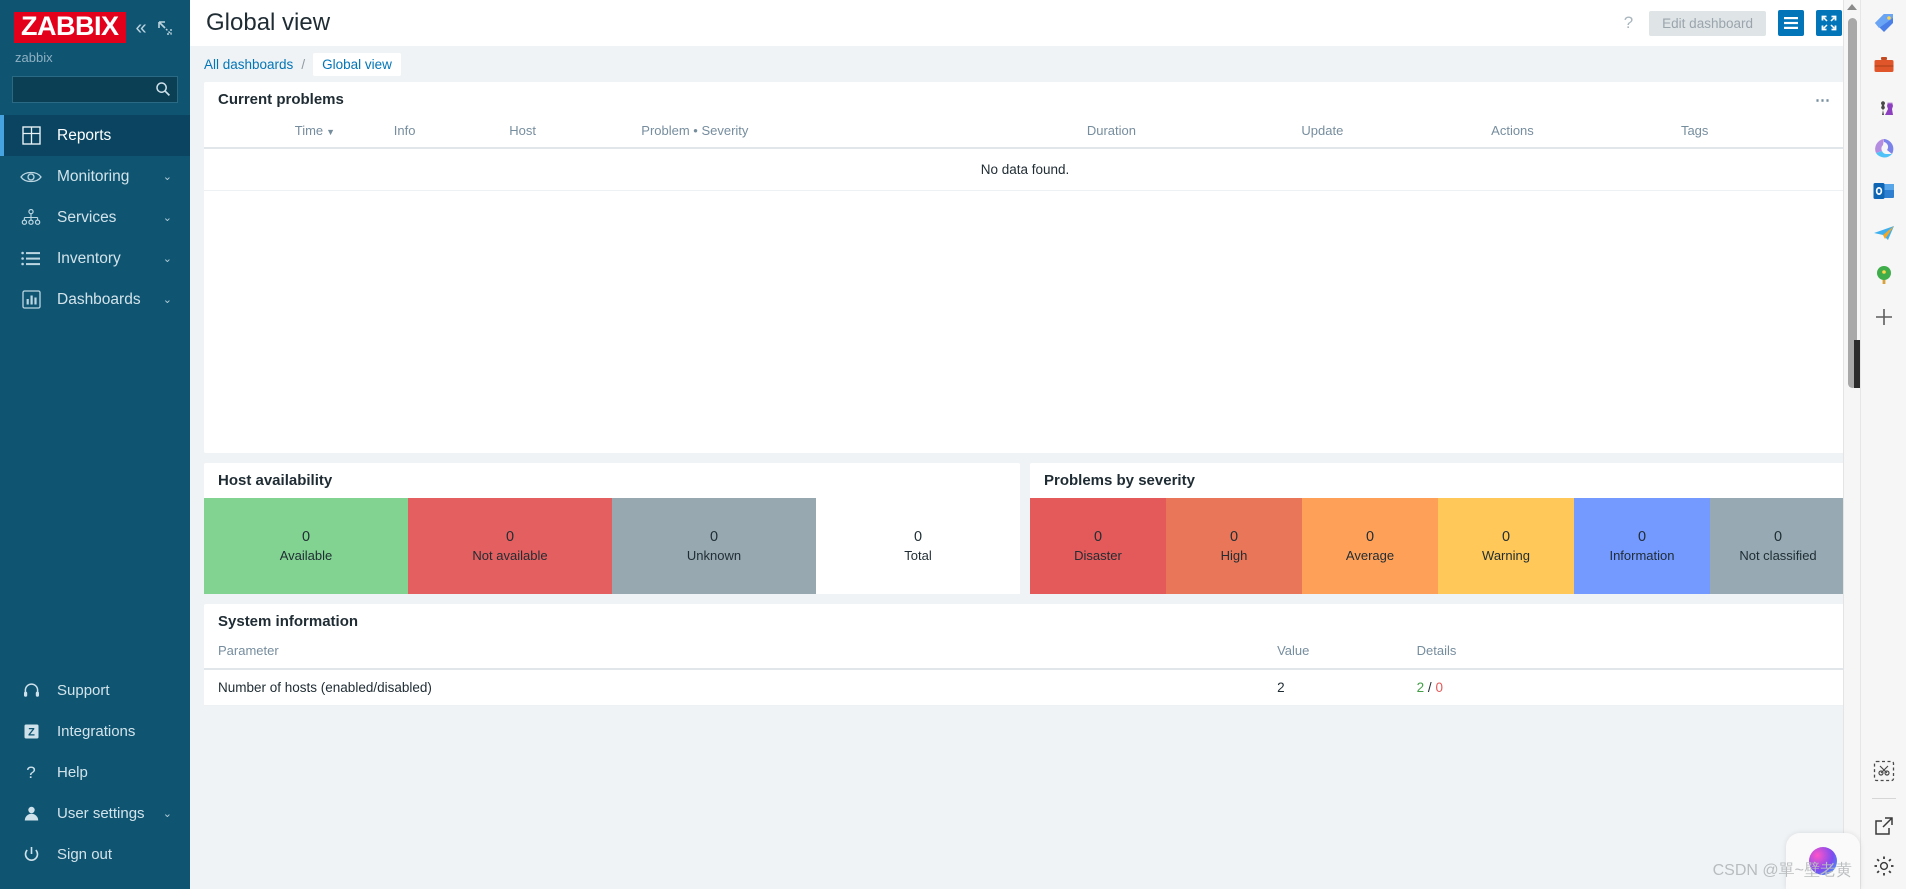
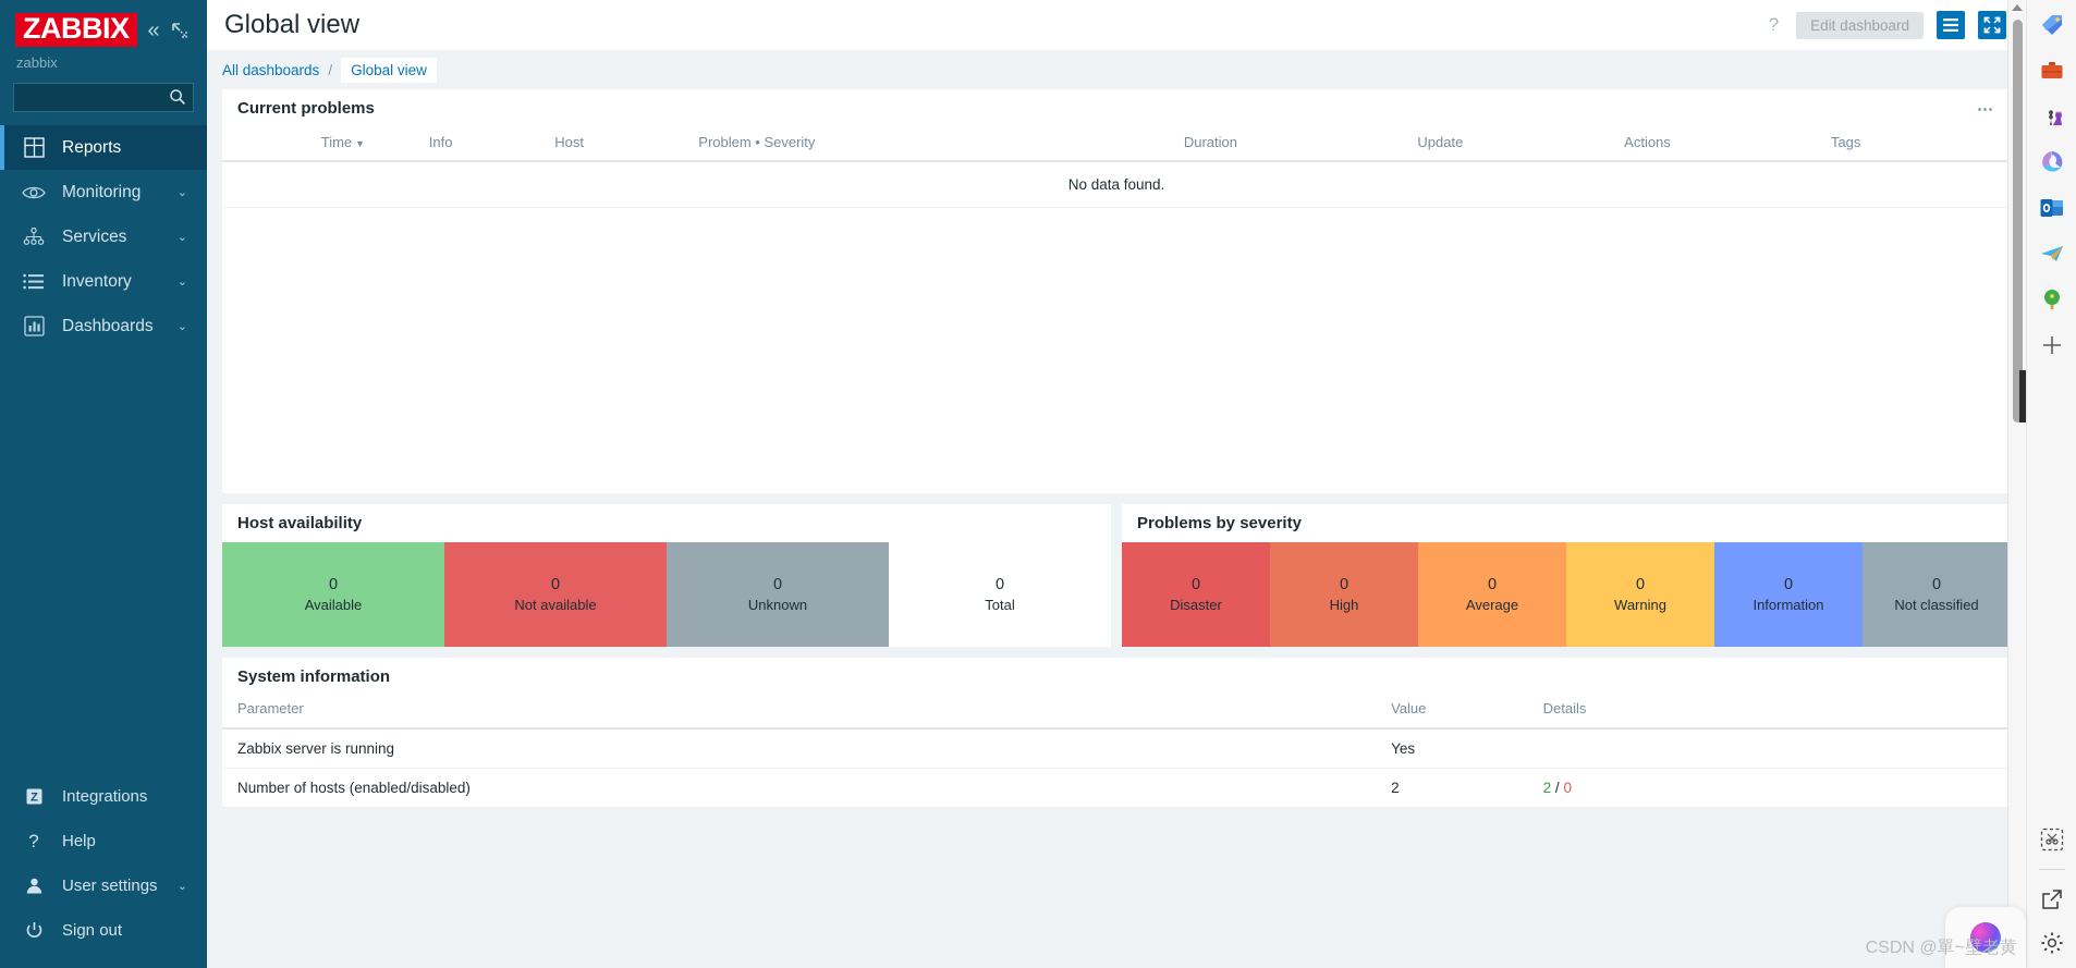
  ZABBIX
  «
  zabbix
  Reports
  Monitoring
  ⌄
  Services
  ⌄
  Inventory
  ⌄
  Dashboards
  ⌄
- Support
  Z
  Integrations
  ?
  Help
  User settings
  ⌄
  Sign out
  Global view
  ?
  Edit dashboard
  All dashboards
  /
  Global view
  Current problems
  ⋯
  	Time ▼	Info	Host	Problem • Severity	Duration	Update	Actions	Tags
  No data found.
  Host availability
  0
  Available
  0
  Not available
  0
  Unknown
  0
  Total
  Problems by severity
  0
  Disaster
  0
  High
  0
  Average
  0
  Warning
  0
  Information
  0
  Not classified
  System information
  Parameter	Value	Details
+ Zabbix server is running	Yes
  Number of hosts (enabled/disabled)	2	2 / 0
  CSDN @單~壁老黄
